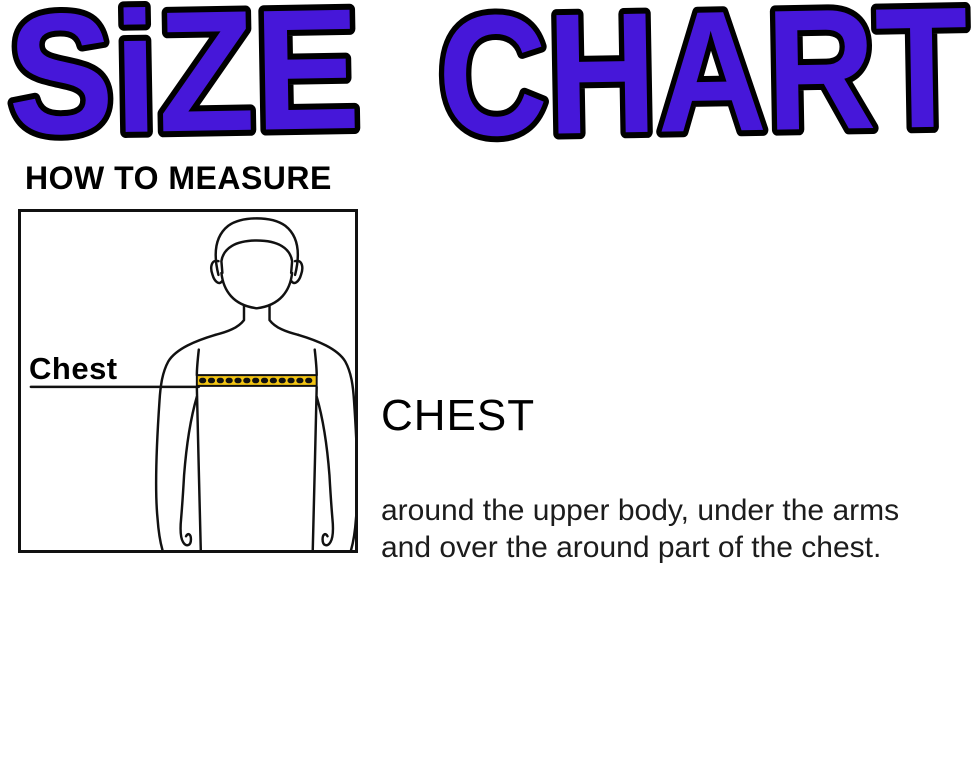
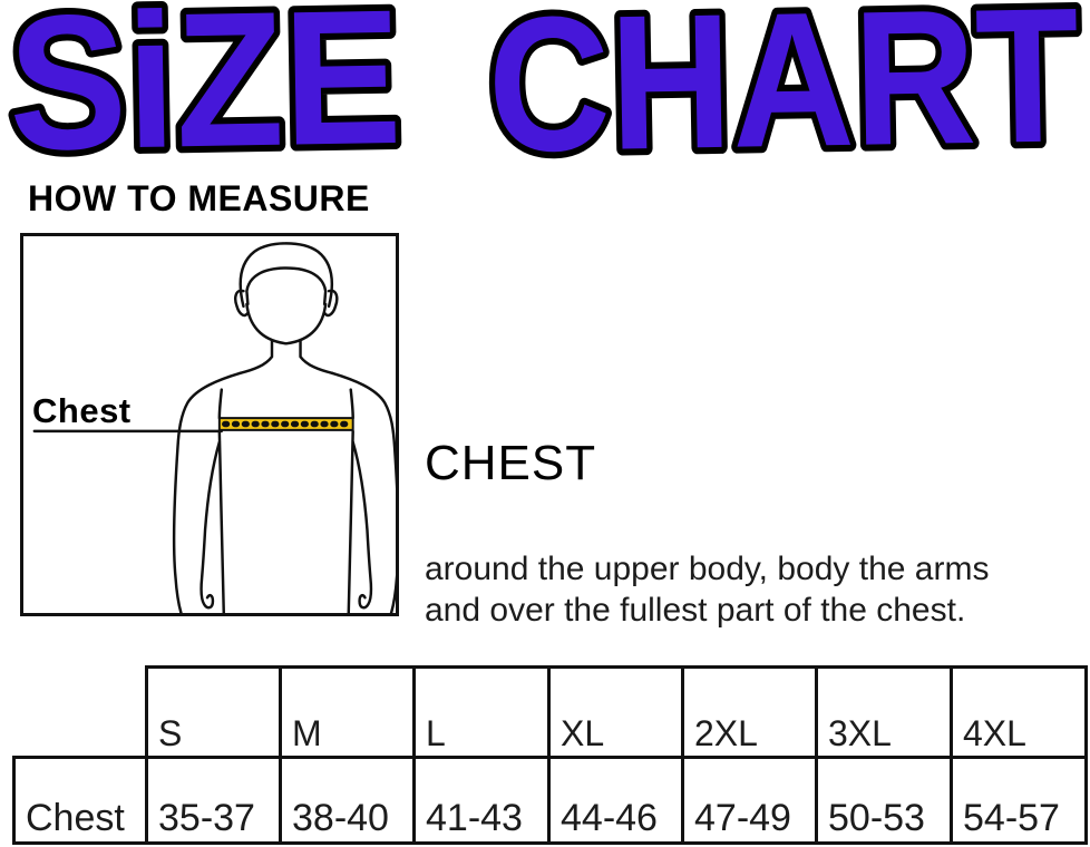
  SiZE
  CHART
  HOW TO MEASURE
  Chest
  CHEST
- around the upper body, under the arms
+ around the upper body, body the arms
- and over the around part of the chest.
+ and over the fullest part of the chest.
+ 	S	M	L	XL	2XL	3XL	4XL
+ Chest	35-37	38-40	41-43	44-46	47-49	50-53	54-57
